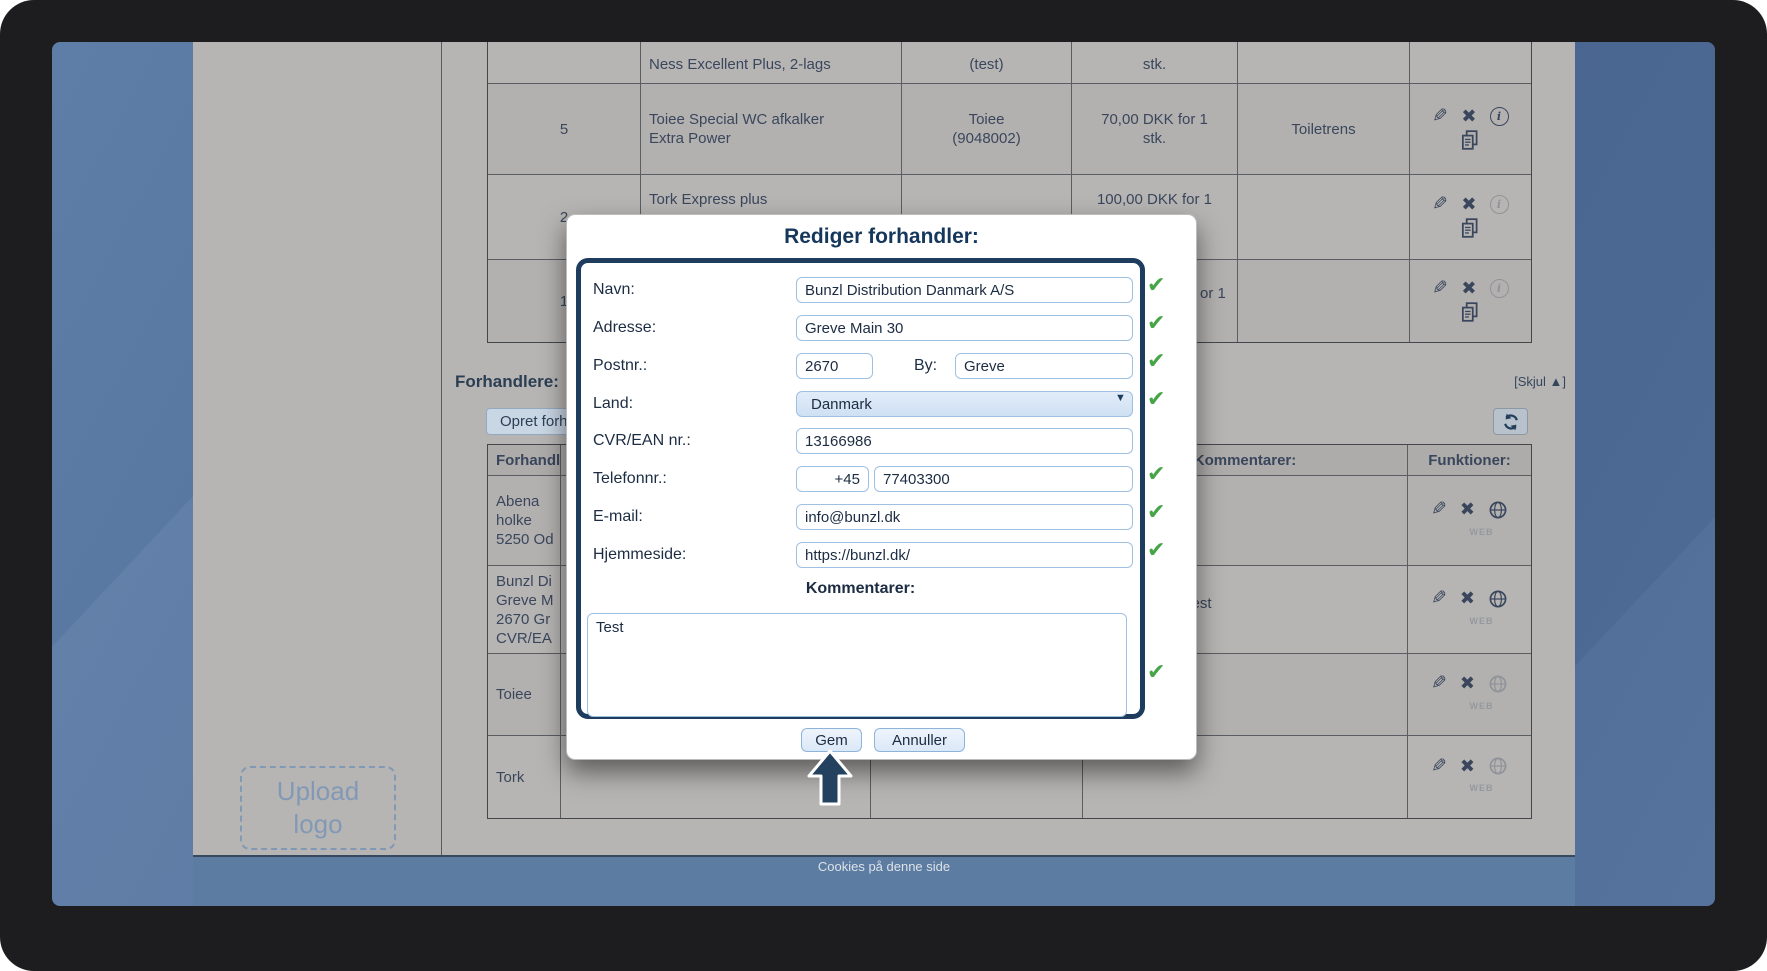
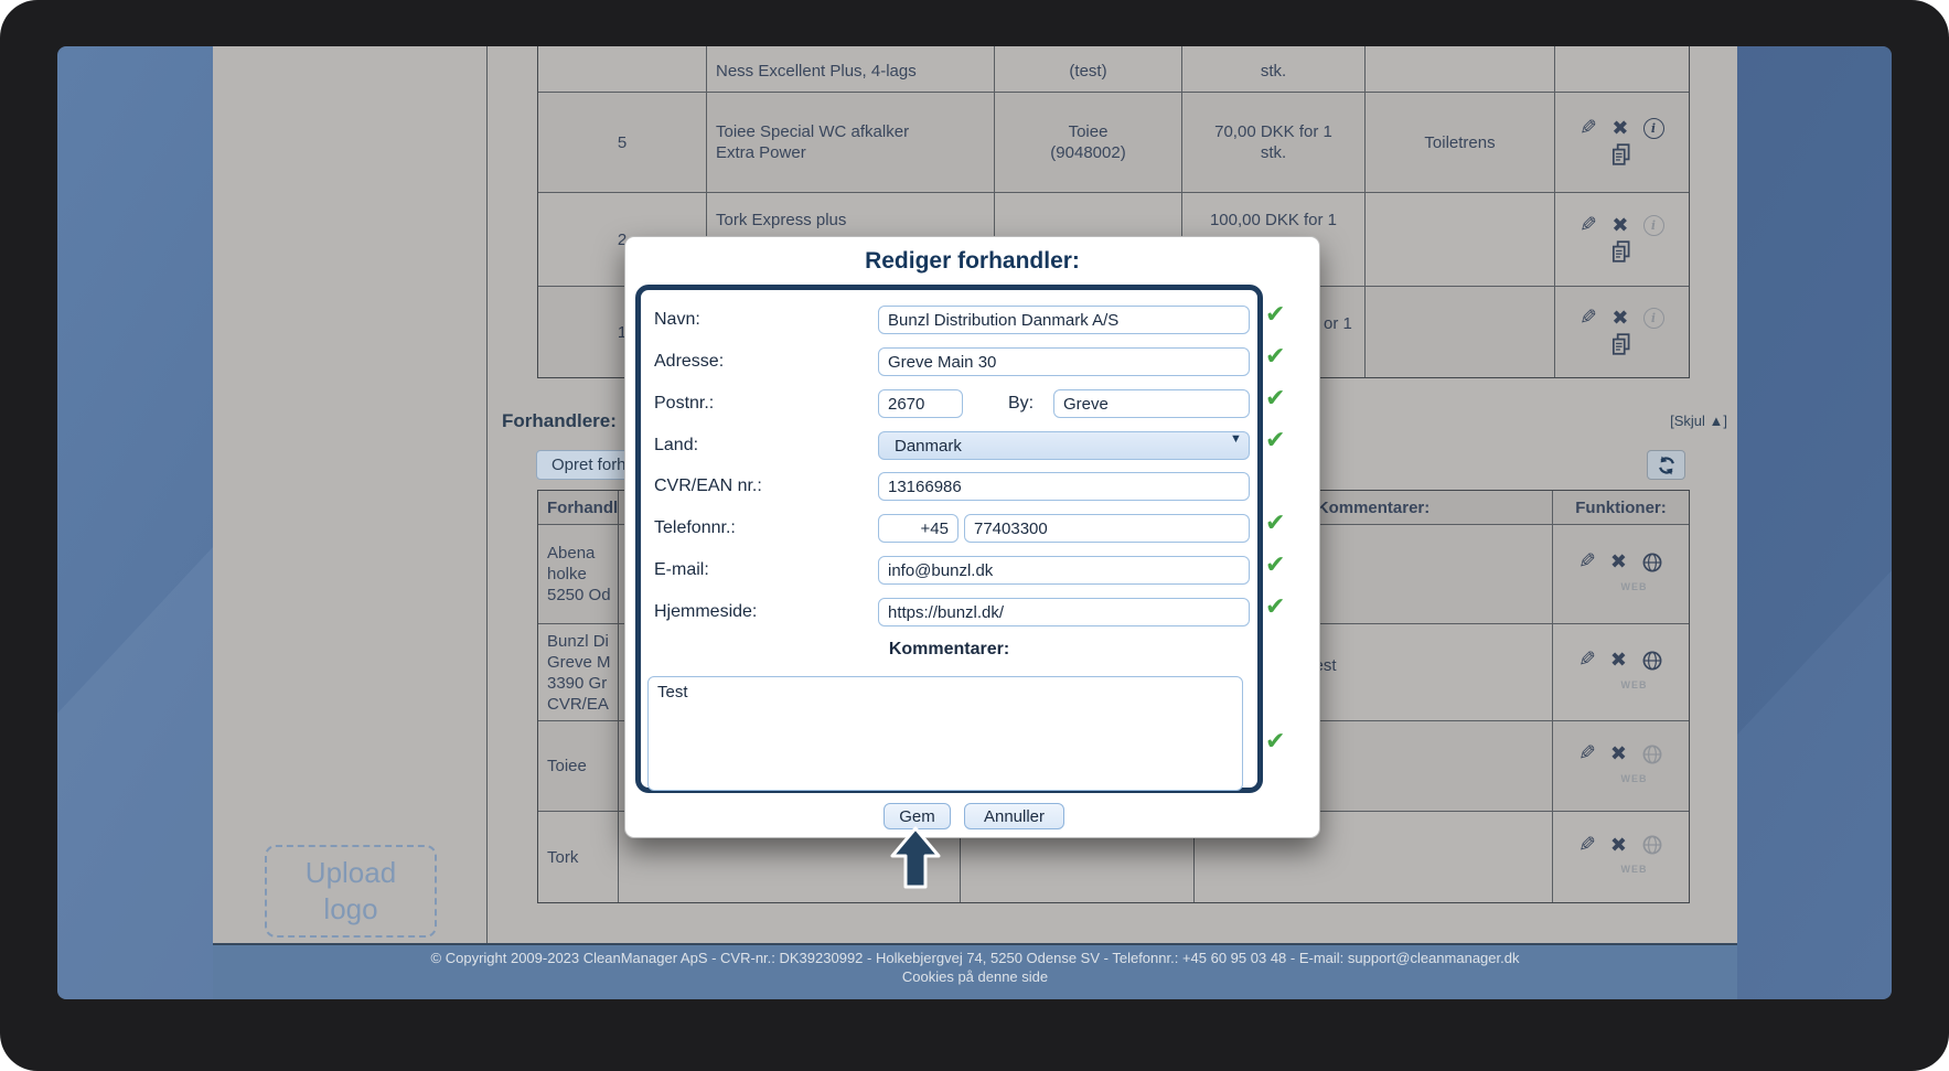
- Ness Excellent Plus, 2-lags
+ Ness Excellent Plus, 4-lags
  (test)
  stk.
  5
  Toiee Special WC afkalker
  Extra Power
  Toiee
  (9048002)
  70,00 DKK for 1
  stk.
  Toiletrens
  ✖
  i
  2
  Tork Express plus
  100,00 DKK for 1
  ✖
  i
  1
  or 1
  ✖
  i
  Forhandlere:
  [Skjul ▲]
  Forhandl
  Kommentarer:
  Funktioner:
  Abena
  holke
  5250 Od
  ✖
  WEB
  Bunzl Di
  Greve M
- 2670 Gr
+ 3390 Gr
  CVR/EA
  ✖
  WEB
  Toiee
  ✖
  WEB
  Tork
  ✖
  WEB
  Upload
  logo
  Rediger forhandler:
  Navn:
  Bunzl Distribution Danmark A/S
  Adresse:
  Greve Main 30
  Postnr.:
  2670
  By:
  Greve
  Land:
  Danmark
  ▼
  CVR/EAN nr.:
  13166986
  Telefonnr.:
  +45
  77403300
  E-mail:
  info@bunzl.dk
  Hjemmeside:
  https://bunzl.dk/
  Kommentarer:
  Test
  ✔
  ✔
  ✔
  ✔
  ✔
  ✔
  ✔
  ✔
  Gem
  Annuller
+ © Copyright 2009-2023 CleanManager ApS - CVR-nr.: DK39230992 - Holkebjergvej 74, 5250 Odense SV - Telefonnr.: +45 60 95 03 48 - E-mail: support@cleanmanager.dk
  Cookies på denne side
